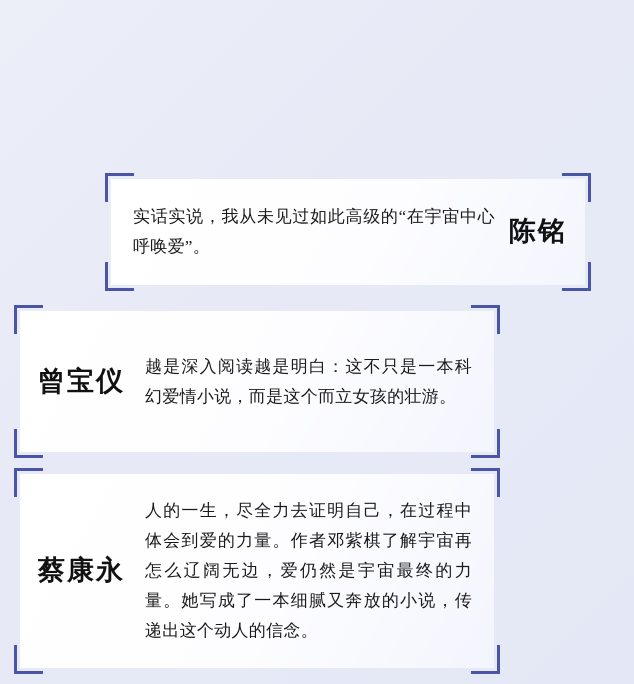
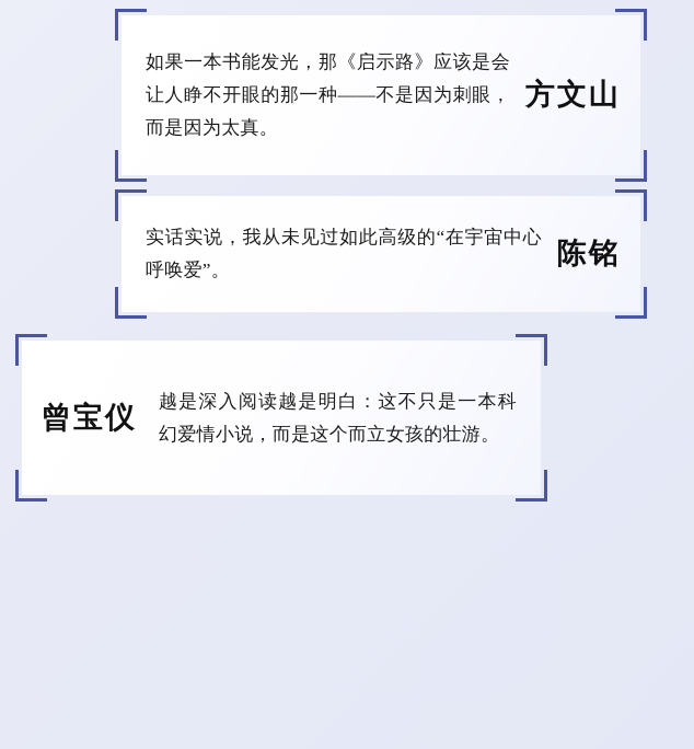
+ 如果一本书能发光，那《启示路》应该是会让人睁不开眼的那一种——不是因为刺眼，而是因为太真。
+ 方文山
  实话实说，我从未见过如此高级的“在宇宙中心呼唤爱”。
  陈铭
  曾宝仪
  越是深入阅读越是明白：这不只是一本科幻爱情小说，而是这个而立女孩的壮游。
- 蔡康永
- 人的一生，尽全力去证明自己，在过程中体会到爱的力量。作者邓紫棋了解宇宙再怎么辽阔无边，爱仍然是宇宙最终的力量。她写成了一本细腻又奔放的小说，传递出这个动人的信念。
